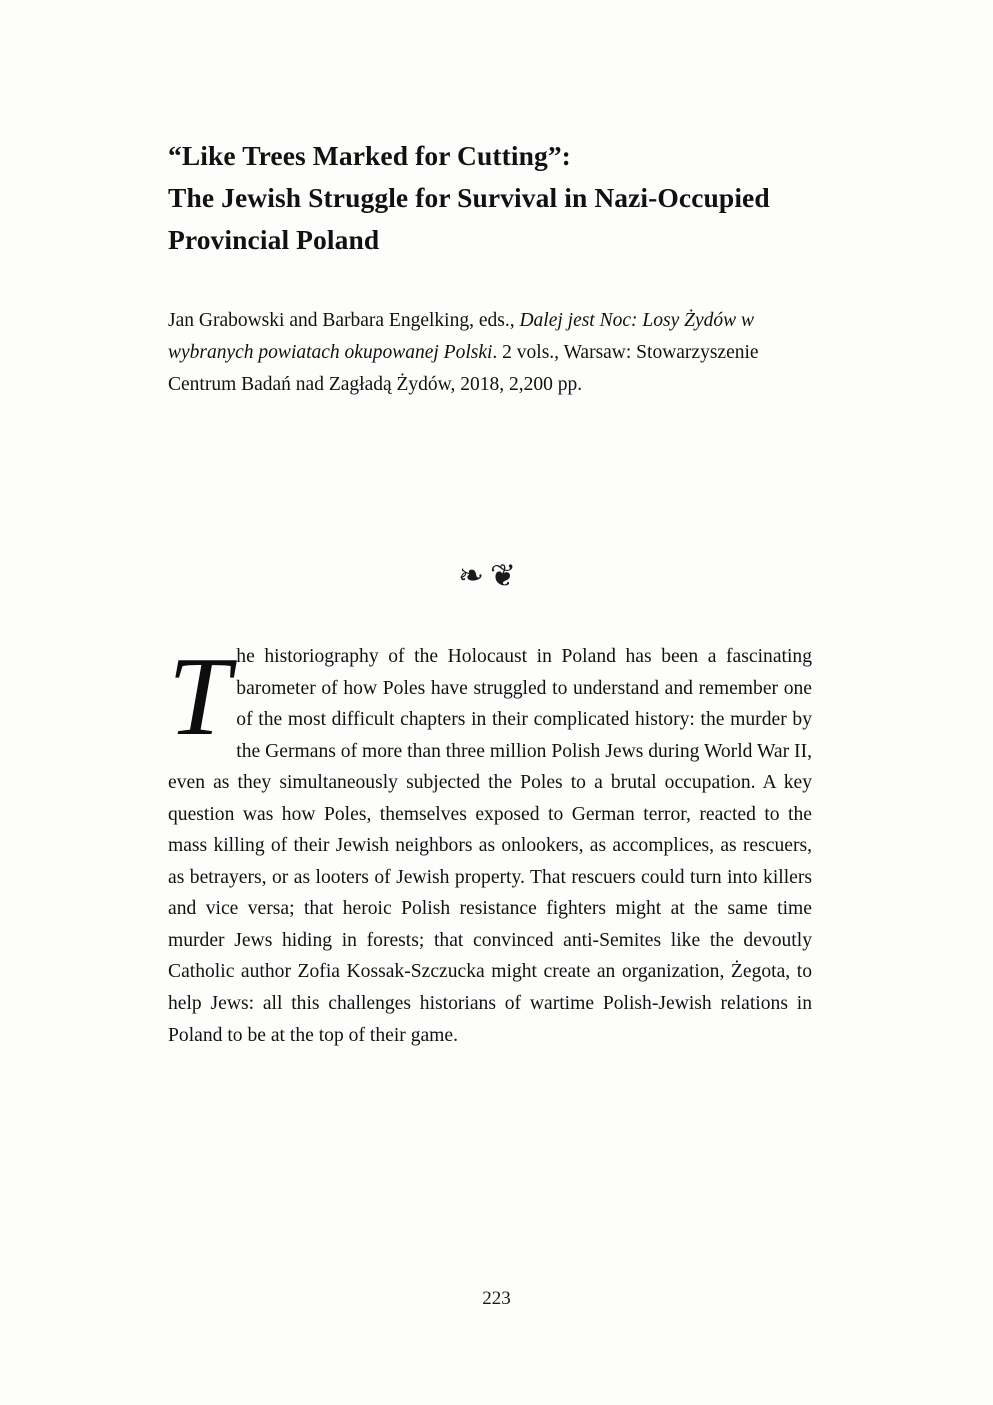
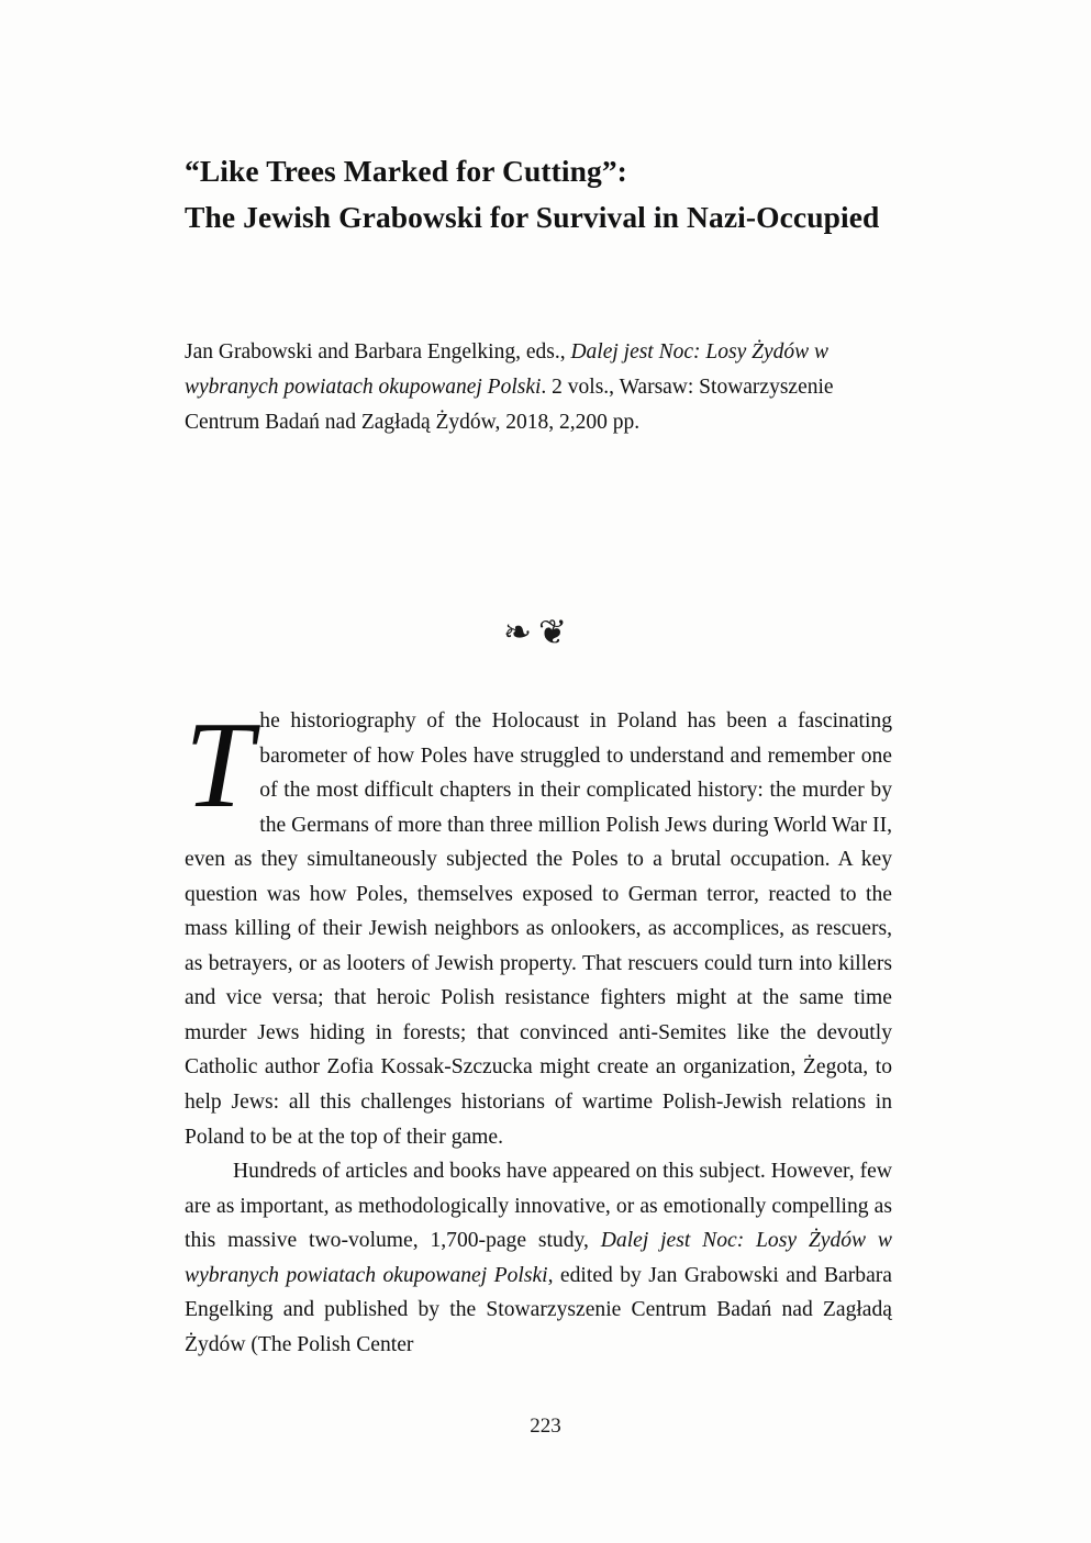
  “Like Trees Marked for Cutting”:
- The Jewish Struggle for Survival in Nazi-Occupied
+ The Jewish Grabowski for Survival in Nazi-Occupied
- Provincial Poland
  Jan Grabowski and Barbara Engelking, eds., Dalej jest Noc: Losy Żydów w wybranych powiatach okupowanej Polski. 2 vols., Warsaw: Stowarzyszenie Centrum Badań nad Zagładą Żydów, 2018, 2,200 pp.
  ❧❦
  T
  he historiography of the Holocaust in Poland has been a fascinating barometer of how Poles have struggled to understand and remember one of the most difficult chapters in their complicated history: the murder by the Germans of more than three million Polish Jews during World War II, even as they simultaneously subjected the Poles to a brutal occupation. A key question was how Poles, themselves exposed to German terror, reacted to the mass killing of their Jewish neighbors as onlookers, as accomplices, as rescuers, as betrayers, or as looters of Jewish property. That rescuers could turn into killers and vice versa; that heroic Polish resistance fighters might at the same time murder Jews hiding in forests; that convinced anti-Semites like the devoutly Catholic author Zofia Kossak-Szczucka might create an organization, Żegota, to help Jews: all this challenges historians of wartime Polish-Jewish relations in Poland to be at the top of their game.
+ Hundreds of articles and books have appeared on this subject. However, few are as important, as methodologically innovative, or as emotionally compelling as this massive two-volume, 1,700-page study, Dalej jest Noc: Losy Żydów w wybranych powiatach okupowanej Polski, edited by Jan Grabowski and Barbara Engelking and published by the Stowarzyszenie Centrum Badań nad Zagładą Żydów (The Polish Center
  223
